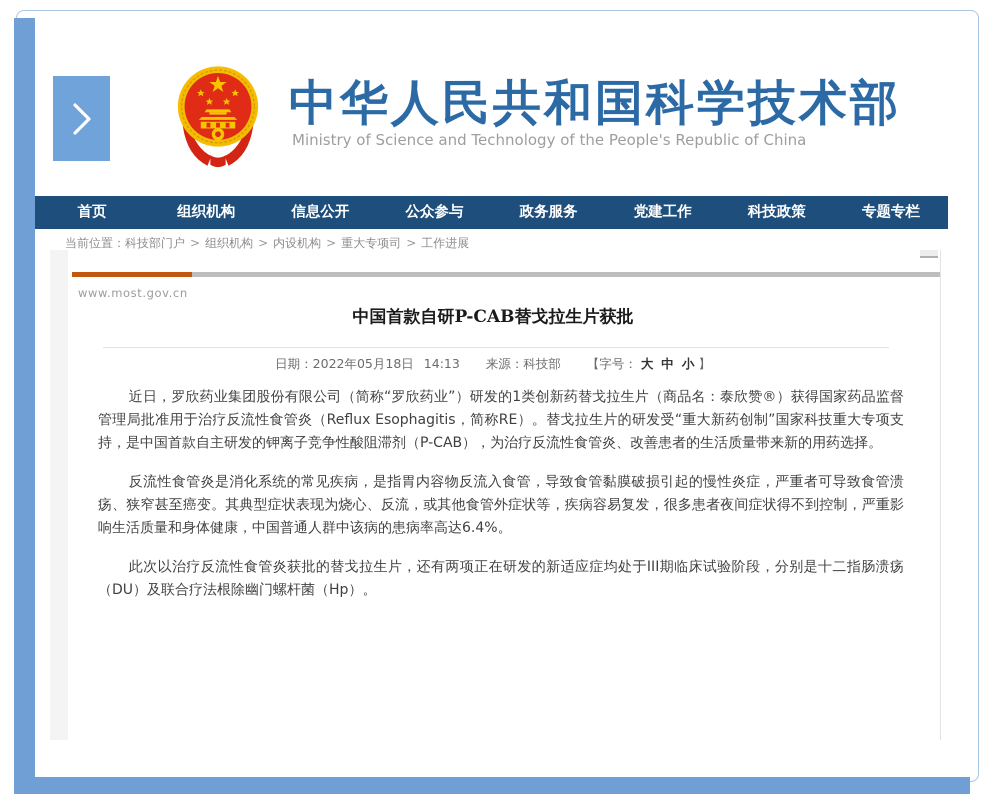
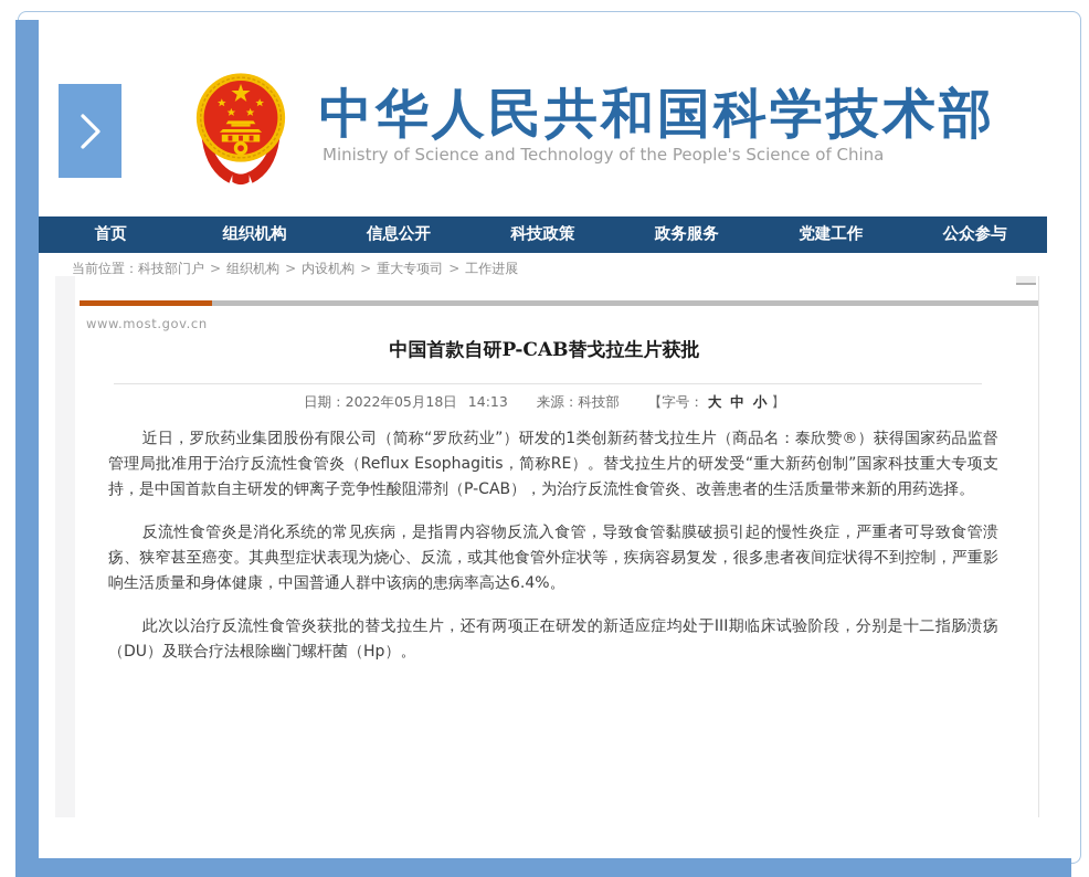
  中华人民共和国科学技术部
- Ministry of Science and Technology of the People's Republic of China
+ Ministry of Science and Technology of the People's Science of China
  首页
  组织机构
  信息公开
- 公众参与
+ 科技政策
  政务服务
  党建工作
- 科技政策
+ 公众参与
- 专题专栏
  当前位置：
  科技部门户
  >
  组织机构
  >
  内设机构
  >
  重大专项司
  >
  工作进展
  www.most.gov.cn
  中国首款自研P-CAB替戈拉生片获批
  日期：2022年05月18日 14:13 来源：科技部 【字号： 大 中 小 】
  近日，罗欣药业集团股份有限公司（简称“罗欣药业”）研发的1类创新药替戈拉生片（商品名：泰欣赞®）获得国家药品监督管理局批准用于治疗反流性食管炎（Reflux Esophagitis，简称RE）。替戈拉生片的研发受“重大新药创制”国家科技重大专项支持，是中国首款自主研发的钾离子竞争性酸阻滞剂（P-CAB），为治疗反流性食管炎、改善患者的生活质量带来新的用药选择。
  反流性食管炎是消化系统的常见疾病，是指胃内容物反流入食管，导致食管黏膜破损引起的慢性炎症，严重者可导致食管溃疡、狭窄甚至癌变。其典型症状表现为烧心、反流，或其他食管外症状等，疾病容易复发，很多患者夜间症状得不到控制，严重影响生活质量和身体健康，中国普通人群中该病的患病率高达6.4%。
  此次以治疗反流性食管炎获批的替戈拉生片，还有两项正在研发的新适应症均处于III期临床试验阶段，分别是十二指肠溃疡（DU）及联合疗法根除幽门螺杆菌（Hp）。
